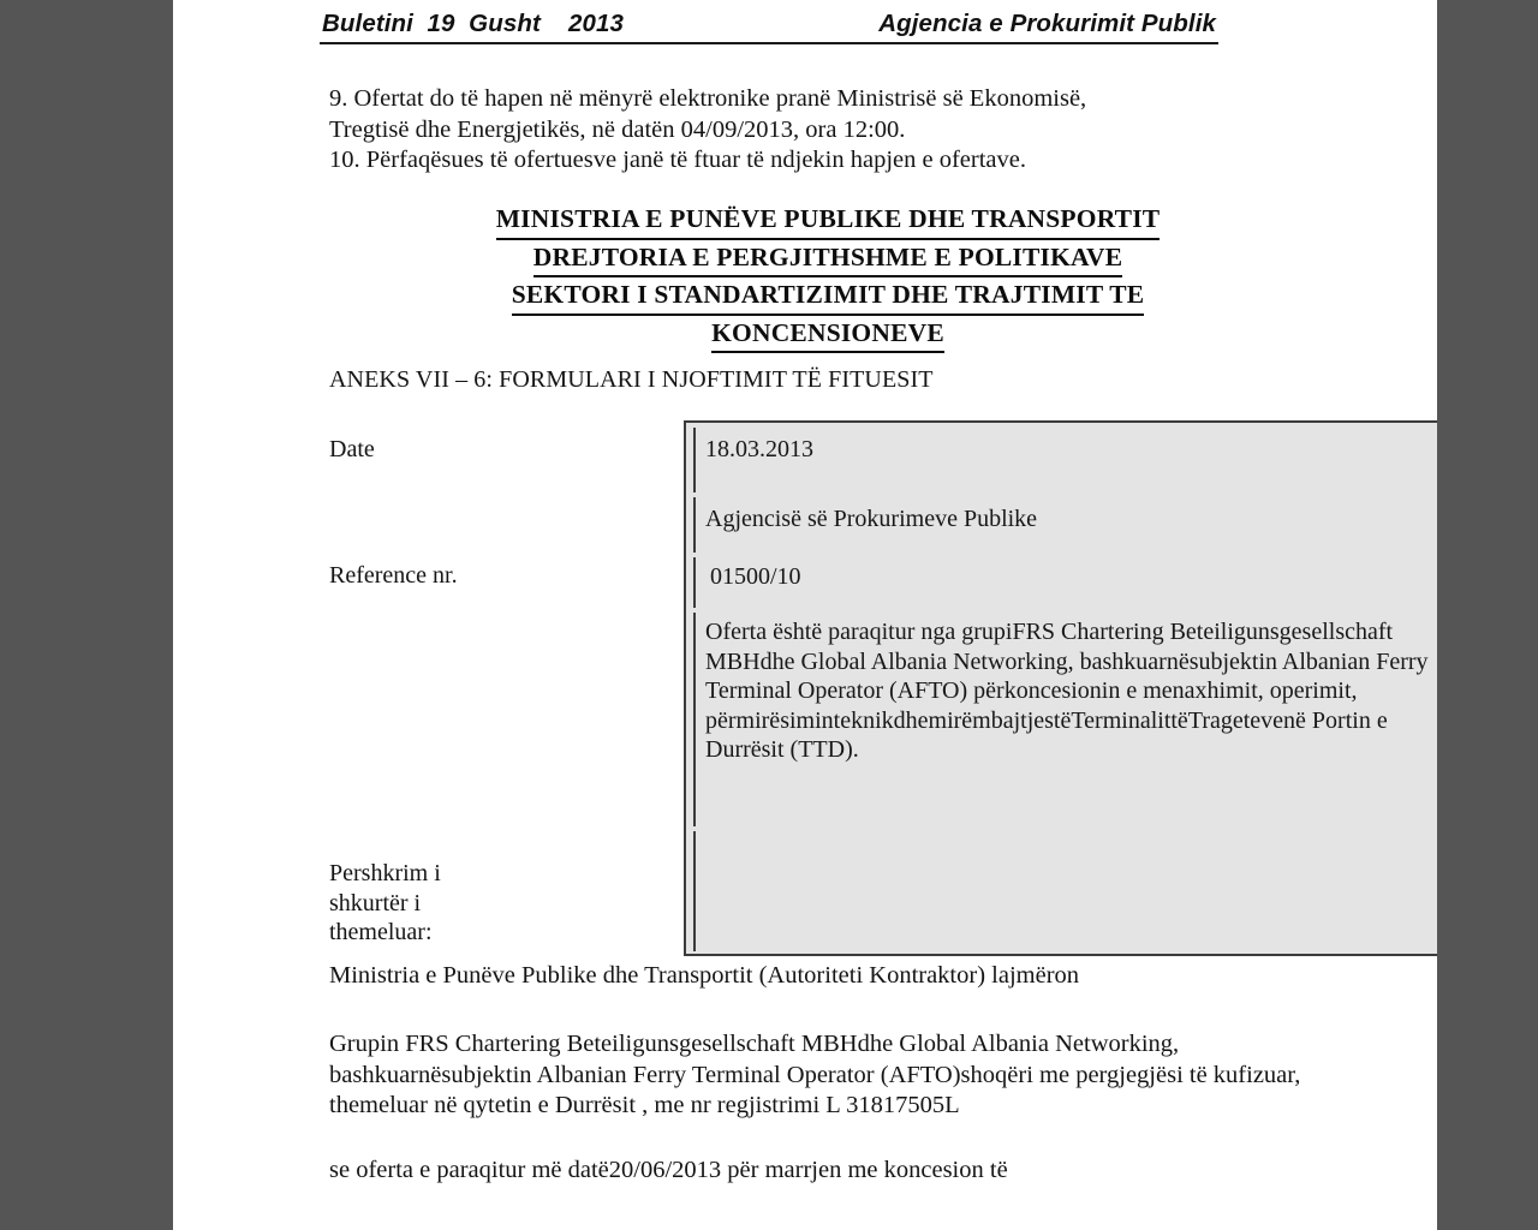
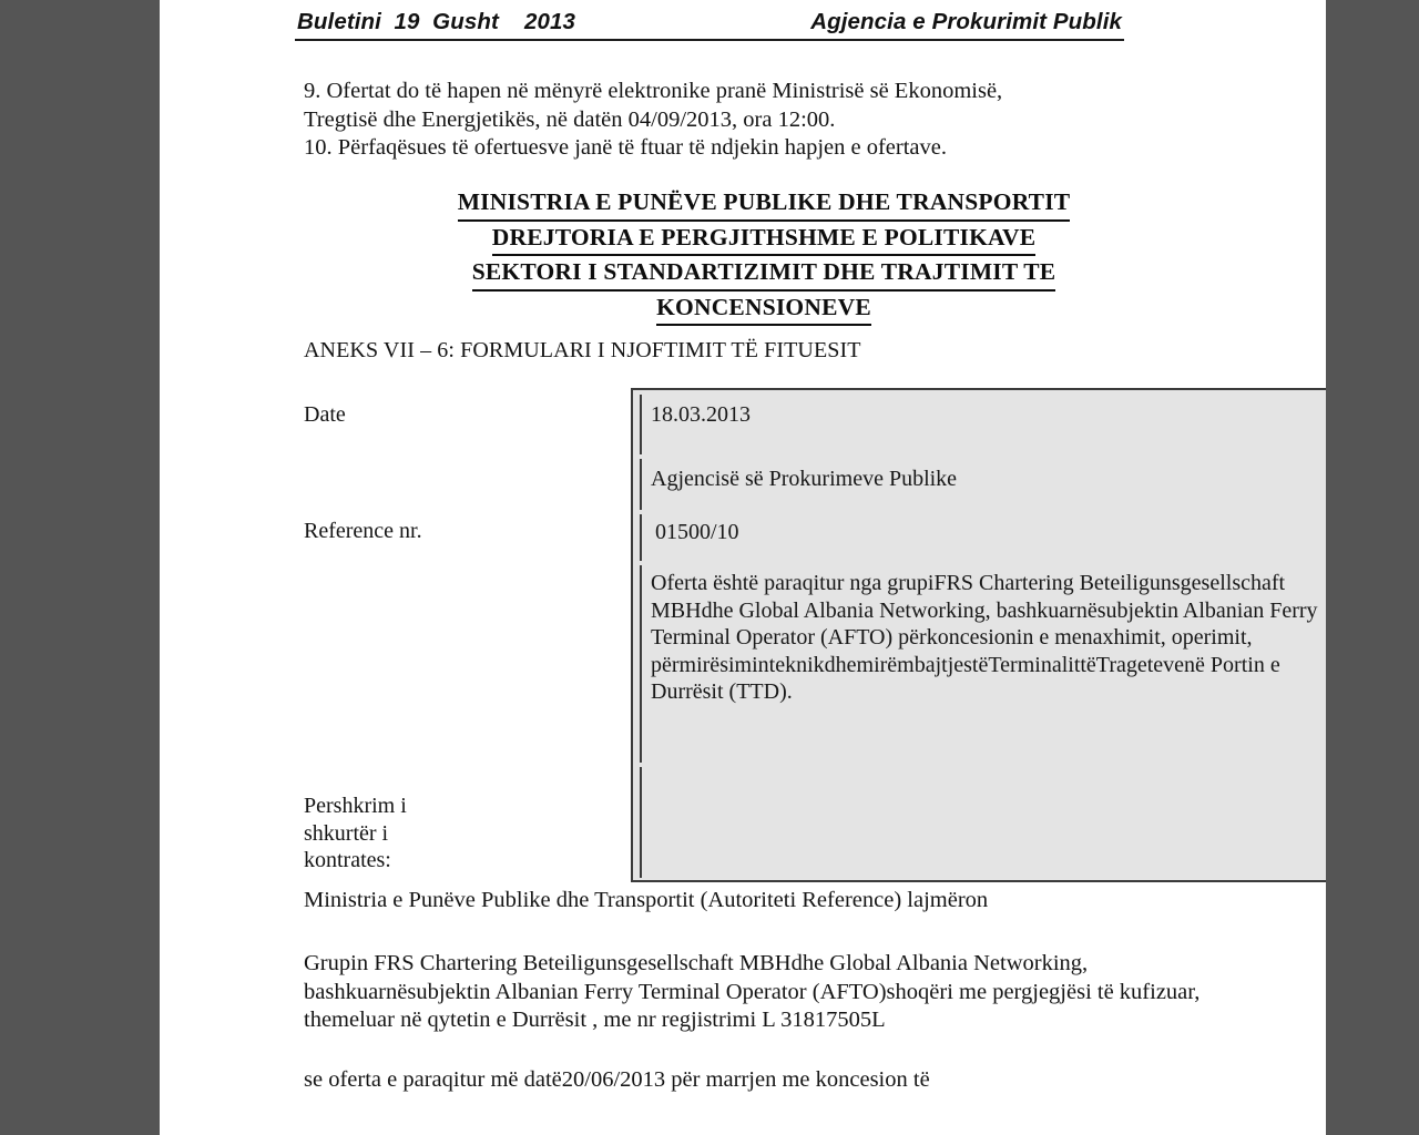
  Buletini 19 Gusht 2013
  Agjencia e Prokurimit Publik
  9. Ofertat do të hapen në mënyrë elektronike pranë Ministrisë së Ekonomisë,
  Tregtisë dhe Energjetikës, në datën 04/09/2013, ora 12:00.
  10. Përfaqësues të ofertuesve janë të ftuar të ndjekin hapjen e ofertave.
  MINISTRIA E PUNËVE PUBLIKE DHE TRANSPORTIT
  DREJTORIA E PERGJITHSHME E POLITIKAVE
  SEKTORI I STANDARTIZIMIT DHE TRAJTIMIT TE
  KONCENSIONEVE
  ANEKS VII – 6: FORMULARI I NJOFTIMIT TË FITUESIT
  Date
  Reference nr.
- Pershkrim i shkurtër i themeluar:
+ Pershkrim i shkurtër i kontrates:
  18.03.2013
  Agjencisë së Prokurimeve Publike
  01500/10
  Oferta është paraqitur nga grupiFRS Chartering Beteiligunsgesellschaft MBHdhe Global Albania Networking, bashkuarnësubjektin Albanian Ferry Terminal Operator (AFTO) përkoncesionin e menaxhimit, operimit, përmirësiminteknikdhemirëmbajtjestëTerminalittëTragetevenë Portin e Durrësit (TTD).
- Ministria e Punëve Publike dhe Transportit (Autoriteti Kontraktor) lajmëron
+ Ministria e Punëve Publike dhe Transportit (Autoriteti Reference) lajmëron
  Grupin FRS Chartering Beteiligunsgesellschaft MBHdhe Global Albania Networking, bashkuarnësubjektin Albanian Ferry Terminal Operator (AFTO)shoqëri me pergjegjësi të kufizuar, themeluar në qytetin e Durrësit , me nr regjistrimi L 31817505L
  se oferta e paraqitur më datë20/06/2013 për marrjen me koncesion të
